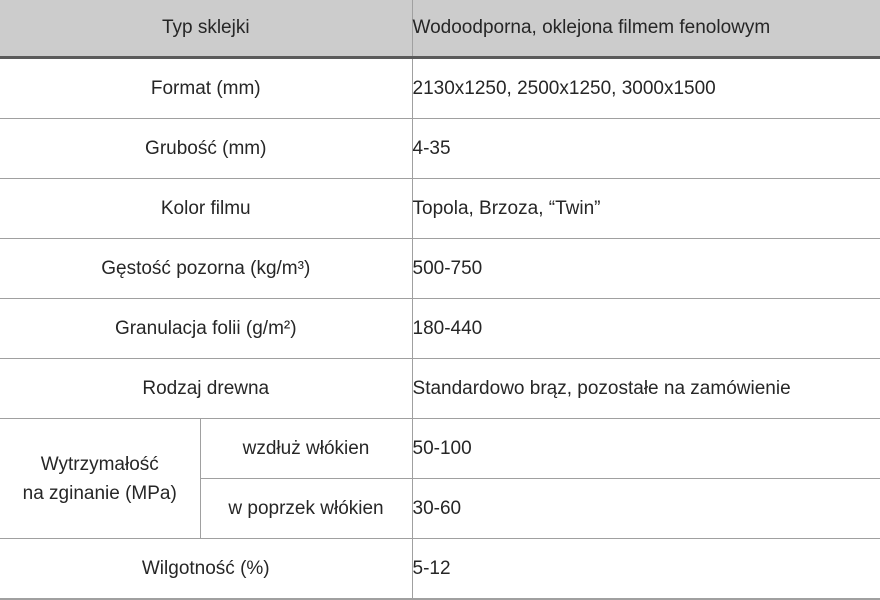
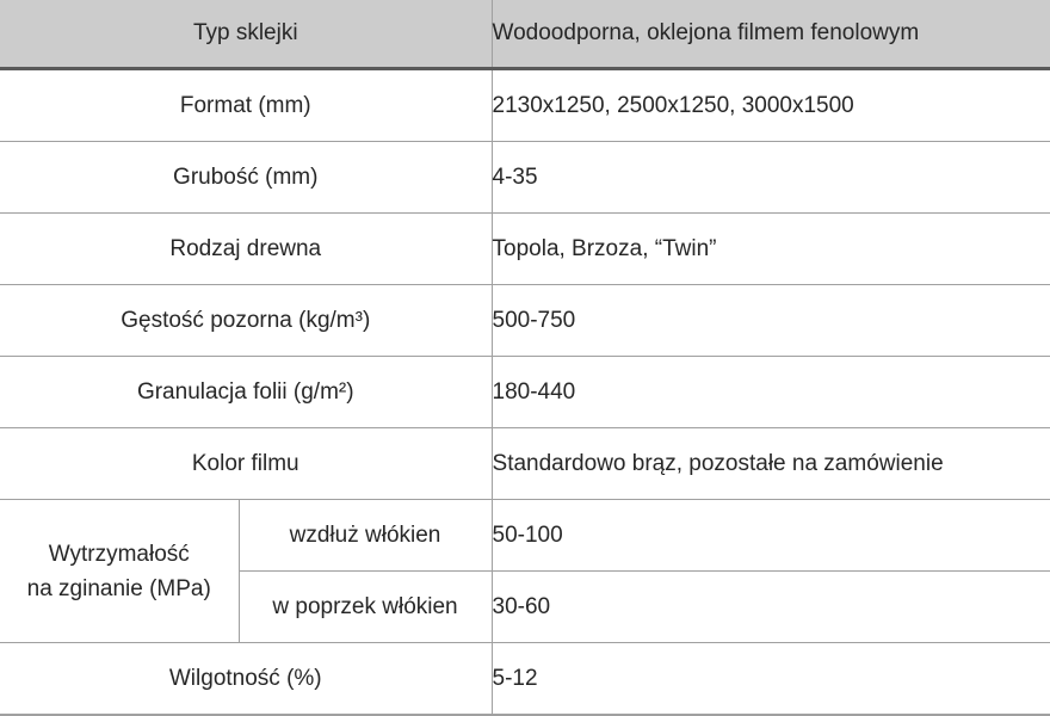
  Typ sklejki	Wodoodporna, oklejona filmem fenolowym
  Format (mm)	2130x1250, 2500x1250, 3000x1500
  Grubość (mm)	4-35
- Kolor filmu	Topola, Brzoza, “Twin”
+ Rodzaj drewna	Topola, Brzoza, “Twin”
  Gęstość pozorna (kg/m³)	500-750
  Granulacja folii (g/m²)	180-440
- Rodzaj drewna	Standardowo brąz, pozostałe na zamówienie
+ Kolor filmu	Standardowo brąz, pozostałe na zamówienie
  Wytrzymałość na zginanie (MPa)	wzdłuż włókien	50-100
  w poprzek włókien	30-60
  Wilgotność (%)	5-12
